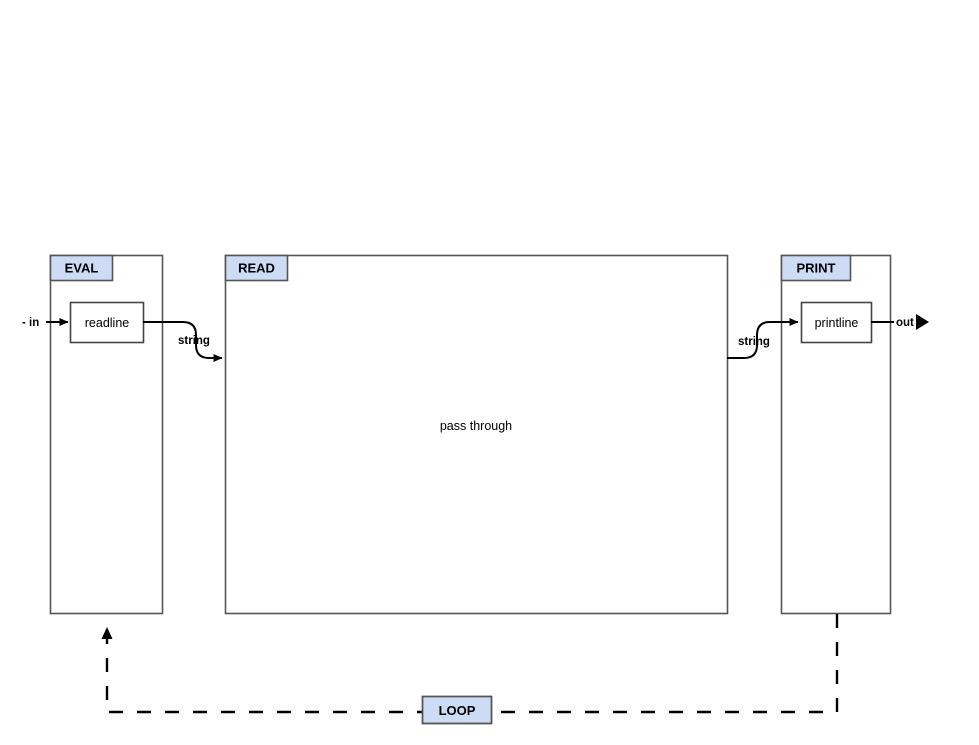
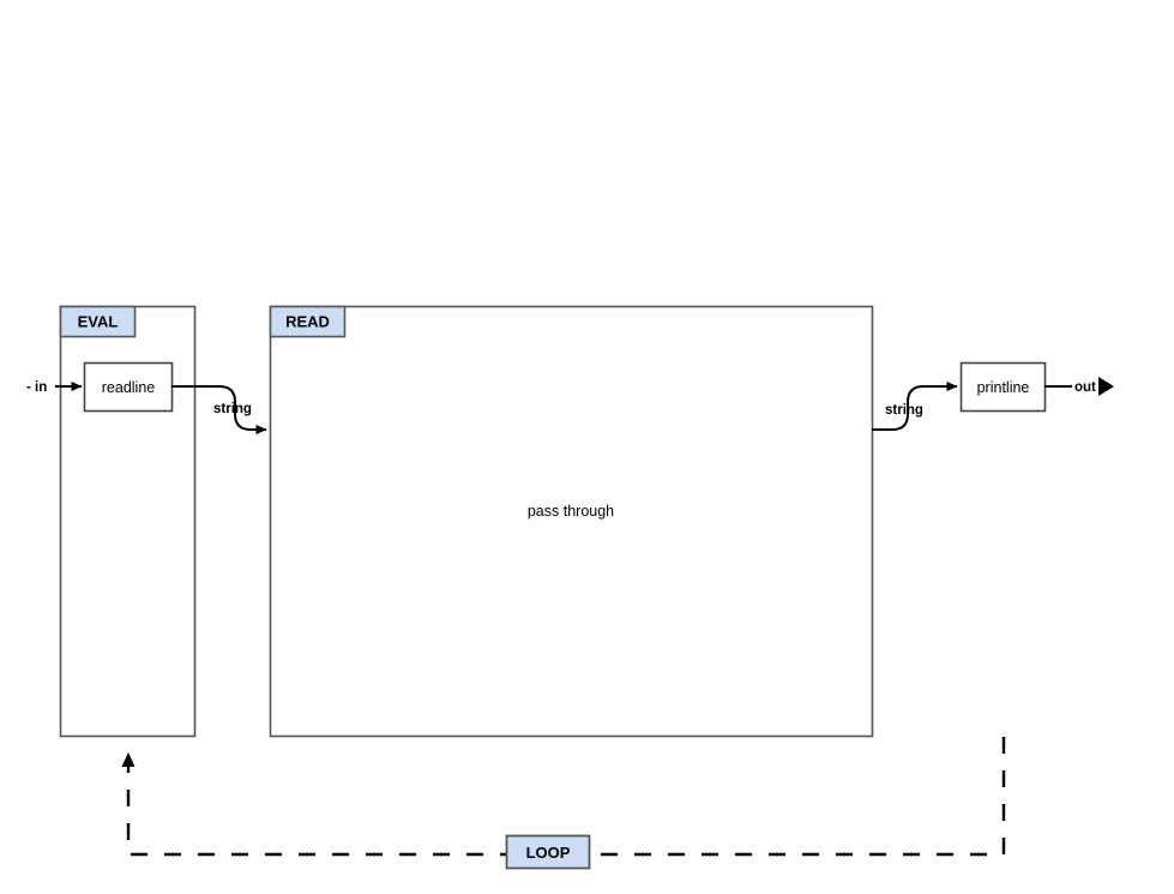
  EVAL
  readline
  - in
  READ
  pass through
- PRINT
  printline
  out
  string
  string
  LOOP
